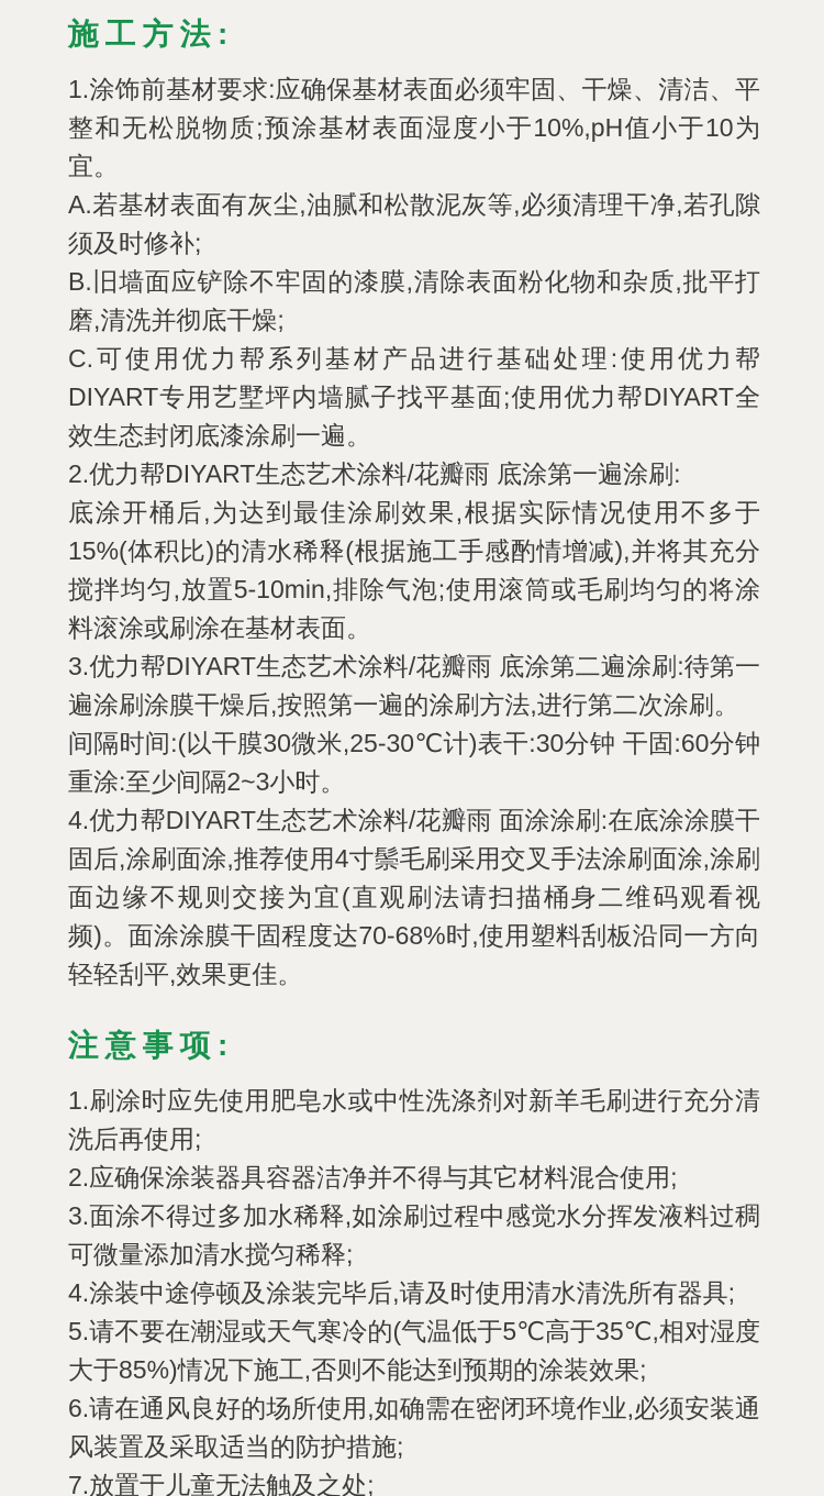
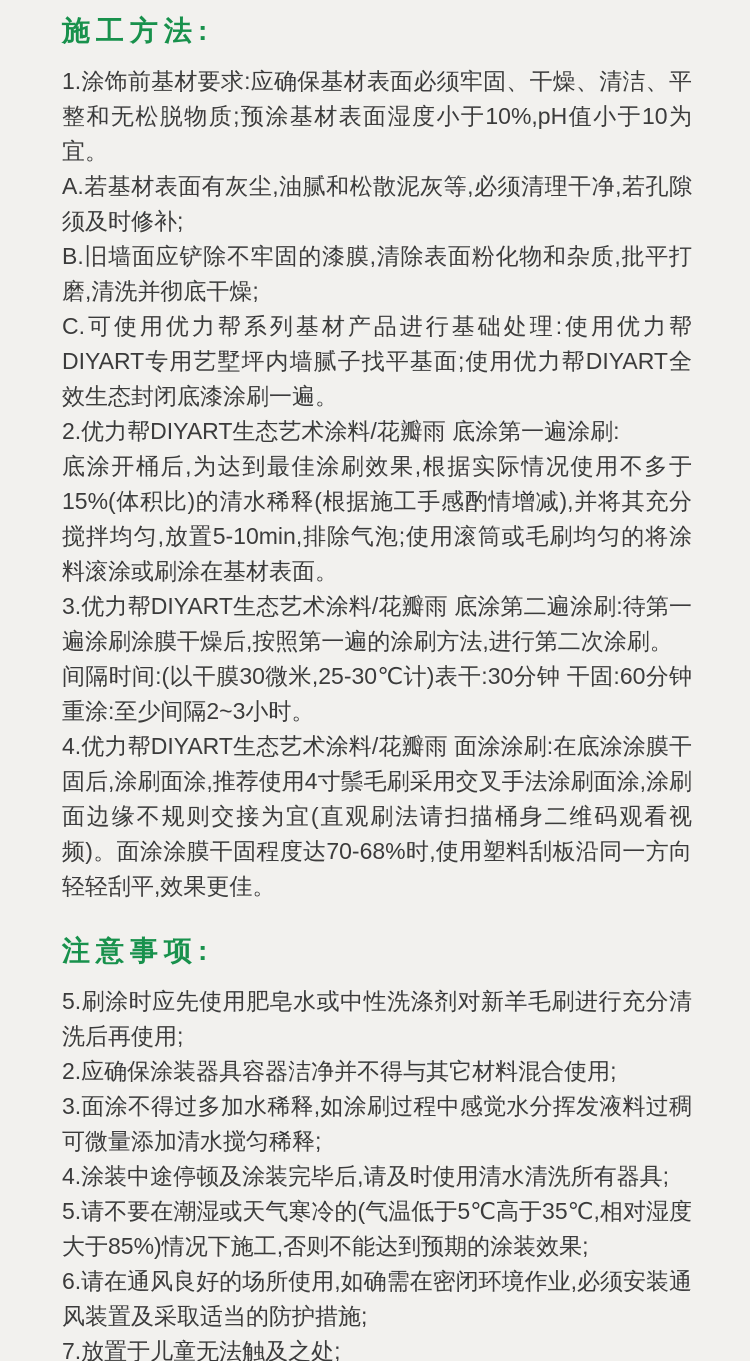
  施工方法:
  1.涂饰前基材要求:应确保基材表面必须牢固、干燥、清洁、平整和无松脱物质;预涂基材表面湿度小于10%,pH值小于10为宜。
  A.若基材表面有灰尘,油腻和松散泥灰等,必须清理干净,若孔隙须及时修补;
  B.旧墙面应铲除不牢固的漆膜,清除表面粉化物和杂质,批平打磨,清洗并彻底干燥;
  C.可使用优力帮系列基材产品进行基础处理:使用优力帮DIYART专用艺墅坪内墙腻子找平基面;使用优力帮DIYART全效生态封闭底漆涂刷一遍。
  2.优力帮DIYART生态艺术涂料/花瓣雨 底涂第一遍涂刷:
  底涂开桶后,为达到最佳涂刷效果,根据实际情况使用不多于15%(体积比)的清水稀释(根据施工手感酌情增减),并将其充分搅拌均匀,放置5-10min,排除气泡;使用滚筒或毛刷均匀的将涂料滚涂或刷涂在基材表面。
  3.优力帮DIYART生态艺术涂料/花瓣雨 底涂第二遍涂刷:待第一遍涂刷涂膜干燥后,按照第一遍的涂刷方法,进行第二次涂刷。
  间隔时间:(以干膜30微米,25-30℃计)表干:30分钟 干固:60分钟 重涂:至少间隔2~3小时。
  4.优力帮DIYART生态艺术涂料/花瓣雨 面涂涂刷:在底涂涂膜干固后,涂刷面涂,推荐使用4寸鬃毛刷采用交叉手法涂刷面涂,涂刷面边缘不规则交接为宜(直观刷法请扫描桶身二维码观看视频)。面涂涂膜干固程度达70-68%时,使用塑料刮板沿同一方向轻轻刮平,效果更佳。
  注意事项:
- 1.刷涂时应先使用肥皂水或中性洗涤剂对新羊毛刷进行充分清洗后再使用;
+ 5.刷涂时应先使用肥皂水或中性洗涤剂对新羊毛刷进行充分清洗后再使用;
  2.应确保涂装器具容器洁净并不得与其它材料混合使用;
  3.面涂不得过多加水稀释,如涂刷过程中感觉水分挥发液料过稠可微量添加清水搅匀稀释;
  4.涂装中途停顿及涂装完毕后,请及时使用清水清洗所有器具;
  5.请不要在潮湿或天气寒冷的(气温低于5℃高于35℃,相对湿度大于85%)情况下施工,否则不能达到预期的涂装效果;
  6.请在通风良好的场所使用,如确需在密闭环境作业,必须安装通风装置及采取适当的防护措施;
  7.放置于儿童无法触及之处;
